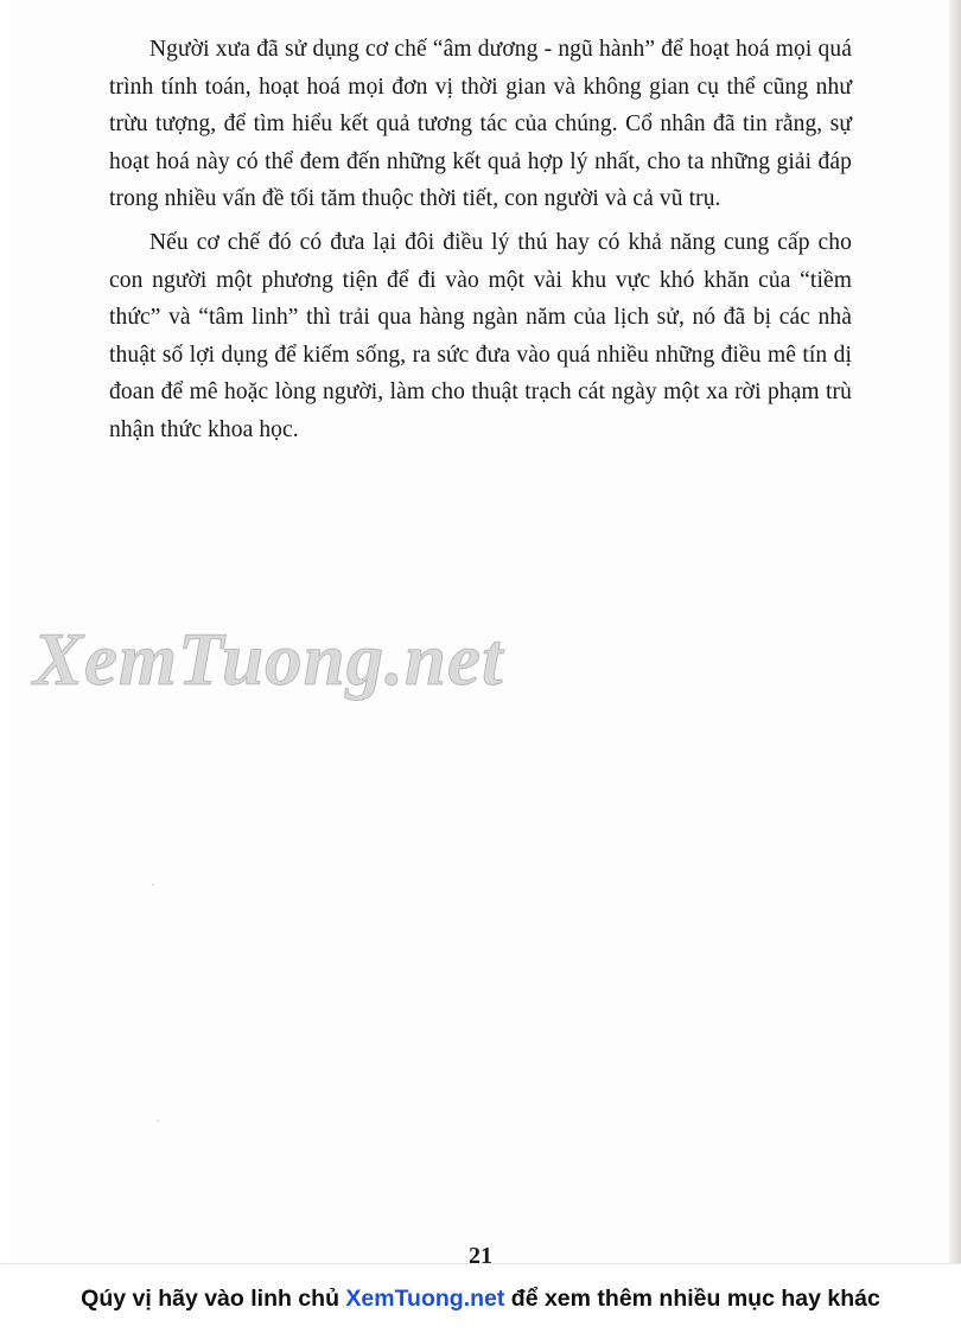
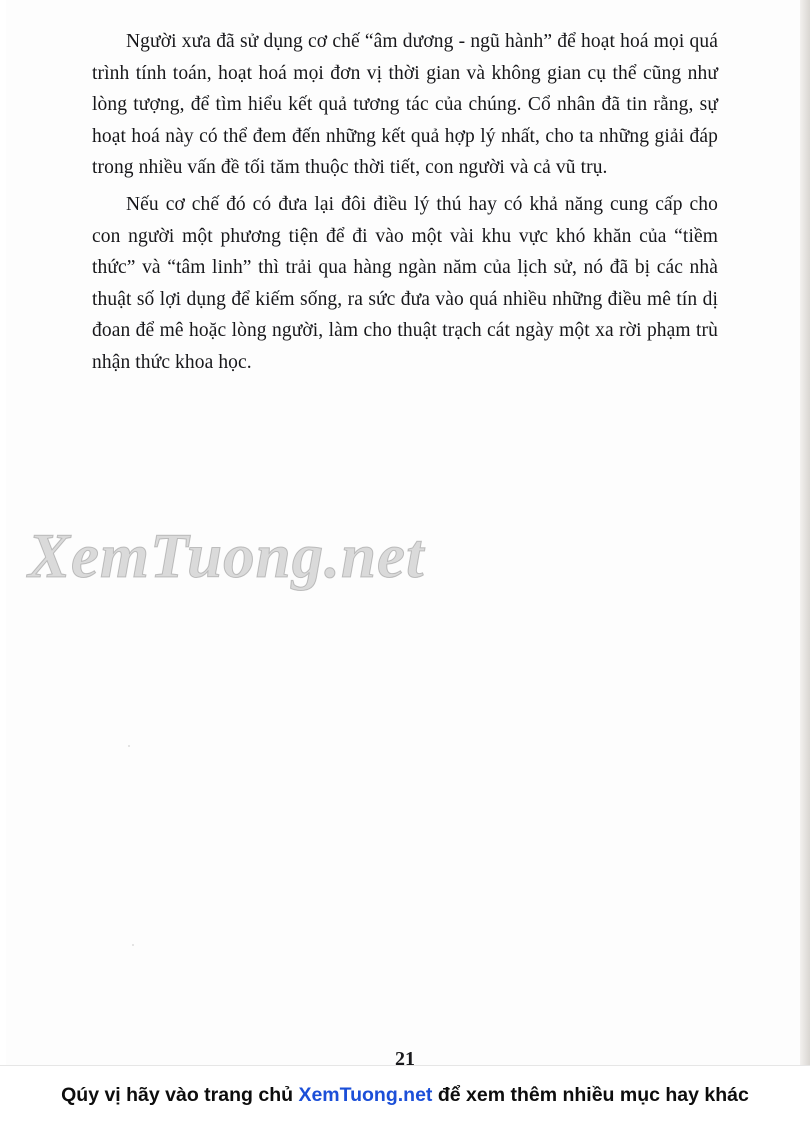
- Người xưa đã sử dụng cơ chế “âm dương - ngũ hành” để hoạt hoá mọi quá trình tính toán, hoạt hoá mọi đơn vị thời gian và không gian cụ thể cũng như trừu tượng, để tìm hiểu kết quả tương tác của chúng. Cổ nhân đã tin rằng, sự hoạt hoá này có thể đem đến những kết quả hợp lý nhất, cho ta những giải đáp trong nhiều vấn đề tối tăm thuộc thời tiết, con người và cả vũ trụ.
+ Người xưa đã sử dụng cơ chế “âm dương - ngũ hành” để hoạt hoá mọi quá trình tính toán, hoạt hoá mọi đơn vị thời gian và không gian cụ thể cũng như lòng tượng, để tìm hiểu kết quả tương tác của chúng. Cổ nhân đã tin rằng, sự hoạt hoá này có thể đem đến những kết quả hợp lý nhất, cho ta những giải đáp trong nhiều vấn đề tối tăm thuộc thời tiết, con người và cả vũ trụ.
  Nếu cơ chế đó có đưa lại đôi điều lý thú hay có khả năng cung cấp cho con người một phương tiện để đi vào một vài khu vực khó khăn của “tiềm thức” và “tâm linh” thì trải qua hàng ngàn năm của lịch sử, nó đã bị các nhà thuật số lợi dụng để kiếm sống, ra sức đưa vào quá nhiều những điều mê tín dị đoan để mê hoặc lòng người, làm cho thuật trạch cát ngày một xa rời phạm trù nhận thức khoa học.
  XemTuong.net
  21
- Qúy vị hãy vào linh chủ XemTuong.net để xem thêm nhiều mục hay khác
+ Qúy vị hãy vào trang chủ XemTuong.net để xem thêm nhiều mục hay khác
